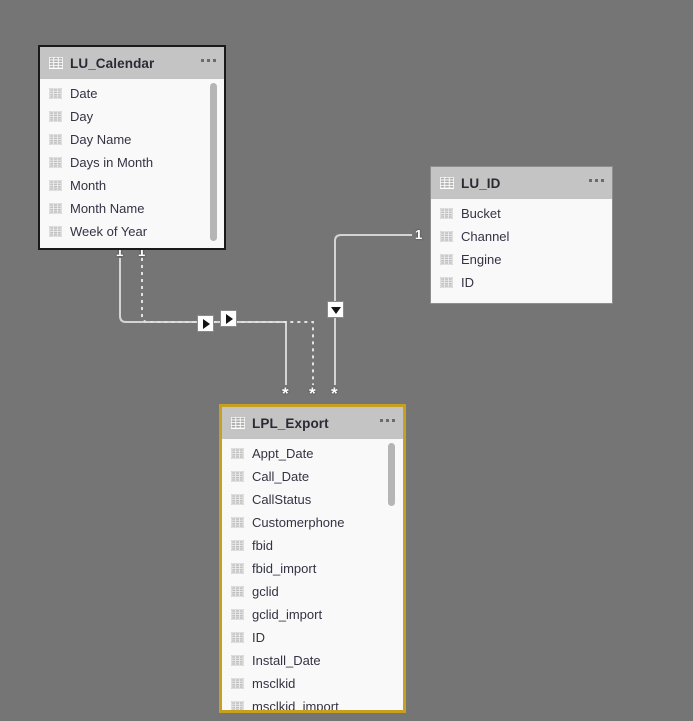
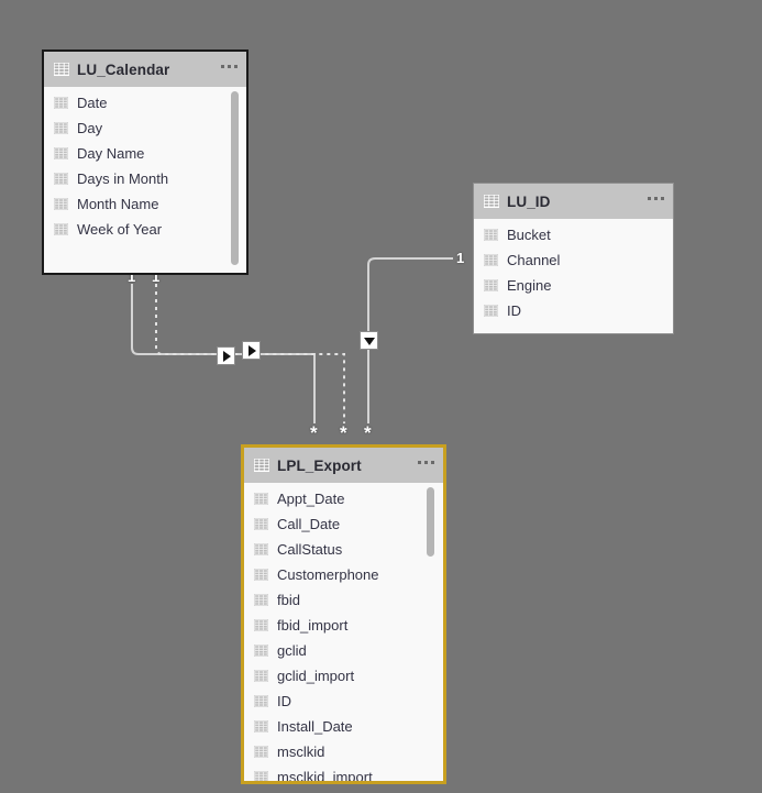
  1
  1
  1
  *
  *
  *
  LU_Calendar
  Date
  Day
  Day Name
  Days in Month
- Month
  Month Name
  Week of Year
  LU_ID
  Bucket
  Channel
  Engine
  ID
  LPL_Export
  Appt_Date
  Call_Date
  CallStatus
  Customerphone
  fbid
  fbid_import
  gclid
  gclid_import
  ID
  Install_Date
  msclkid
  msclkid_import
